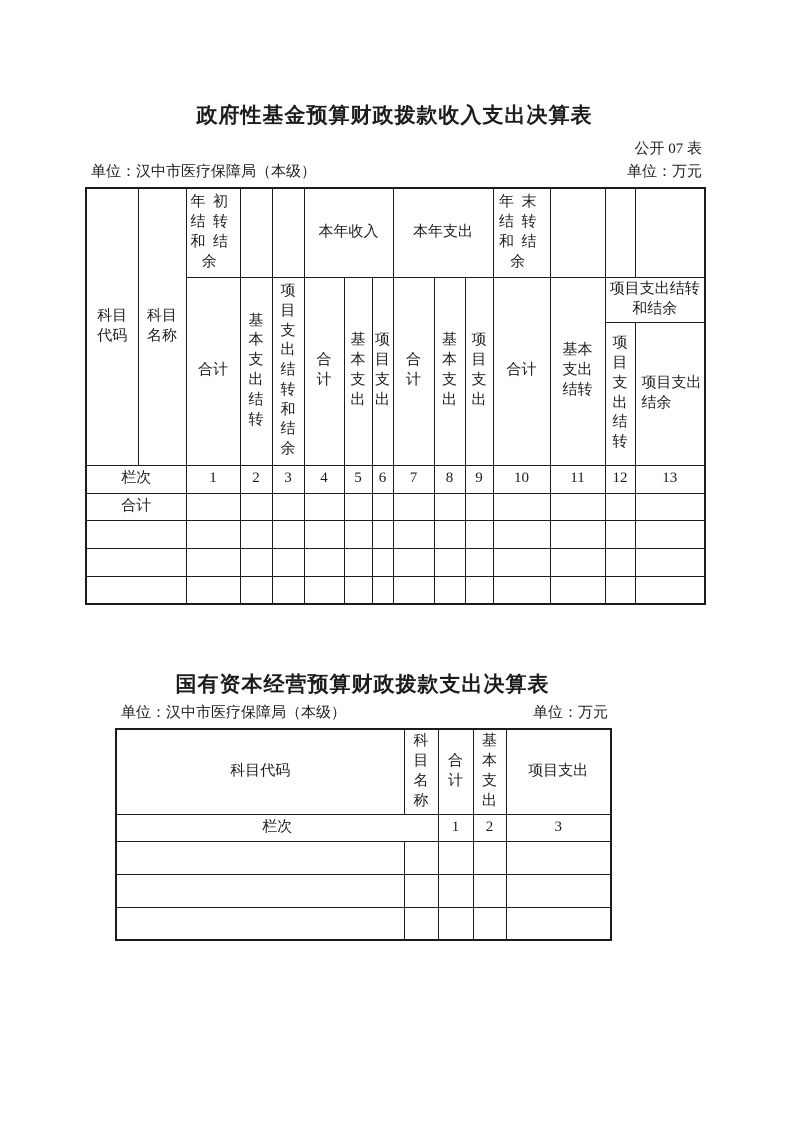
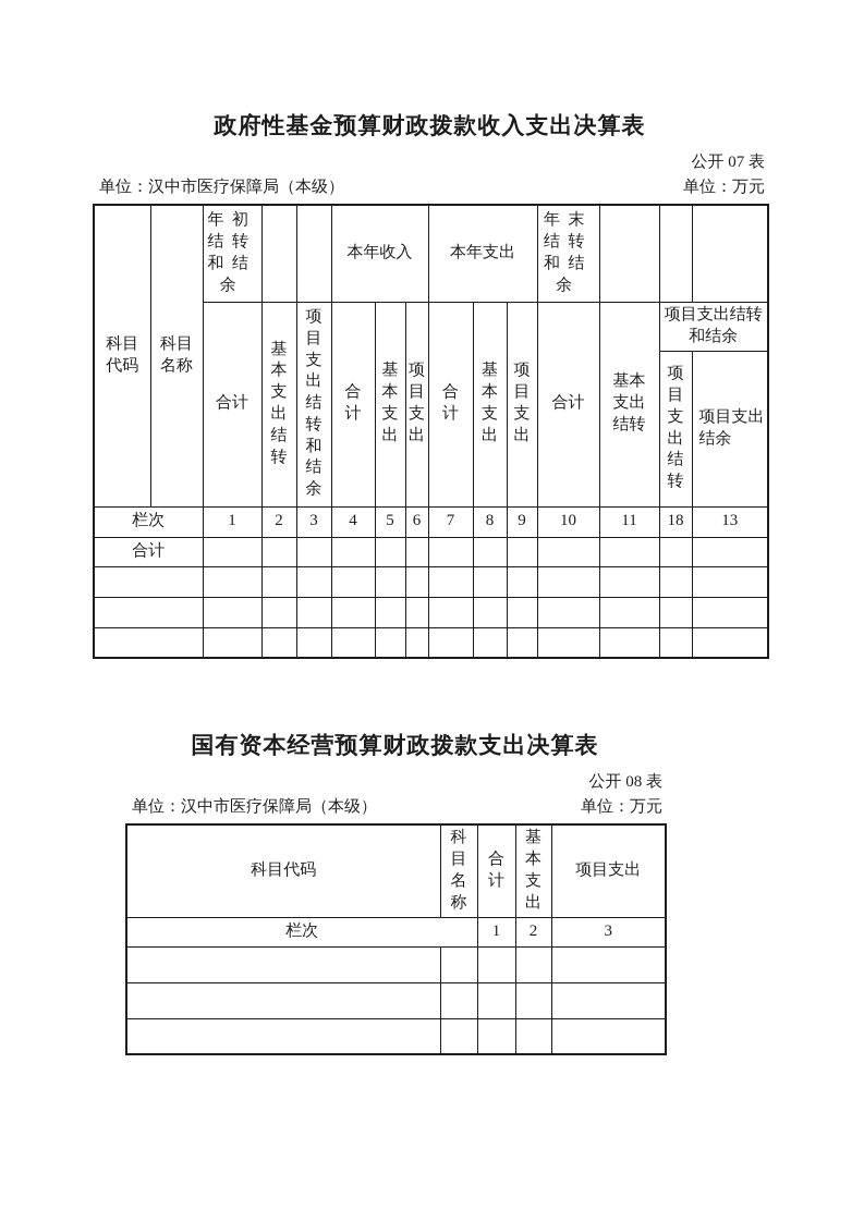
  政府性基金预算财政拨款收入支出决算表
  公开 07 表
  单位：汉中市医疗保障局（本级）
  单位：万元
  科目 代码	科目 名称	年初 结转 和结 余			本年收入	本年支出	年末 结转 和结 余
  合计	基 本 支 出 结 转	项 目 支 出 结 转 和 结 余	合 计	基 本 支 出	项 目 支 出	合 计	基 本 支 出	项 目 支 出	合计	基本 支出 结转	项目支出结转 和结余
  项 目 支 出 结 转	项目支出 结余
- 栏次	1	2	3	4	5	6	7	8	9	10	11	12	13
+ 栏次	1	2	3	4	5	6	7	8	9	10	11	18	13
  合计
  国有资本经营预算财政拨款支出决算表
+ 公开 08 表
  单位：汉中市医疗保障局（本级）
  单位：万元
  科目代码	科 目 名 称	合 计	基 本 支 出	项目支出
  栏次	1	2	3
